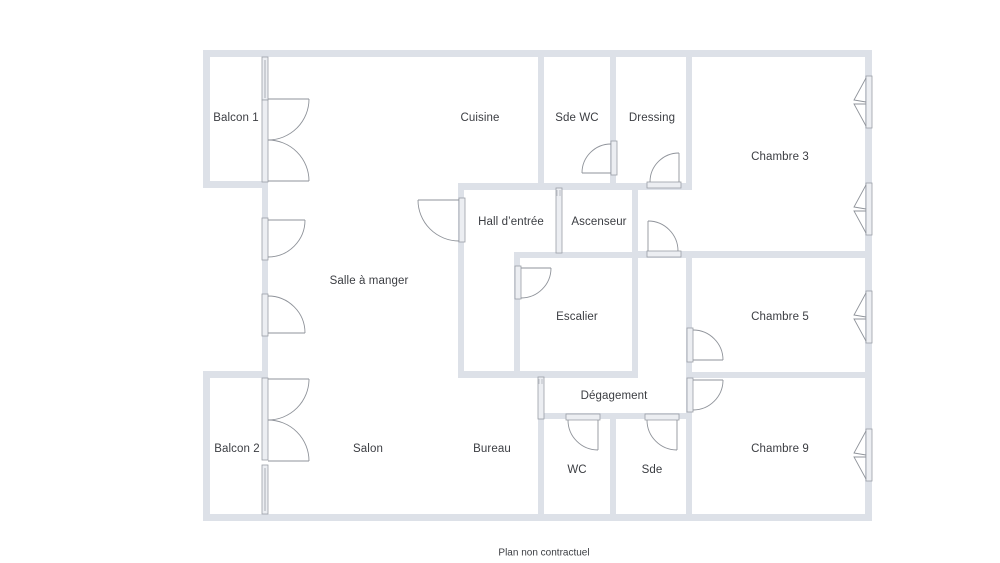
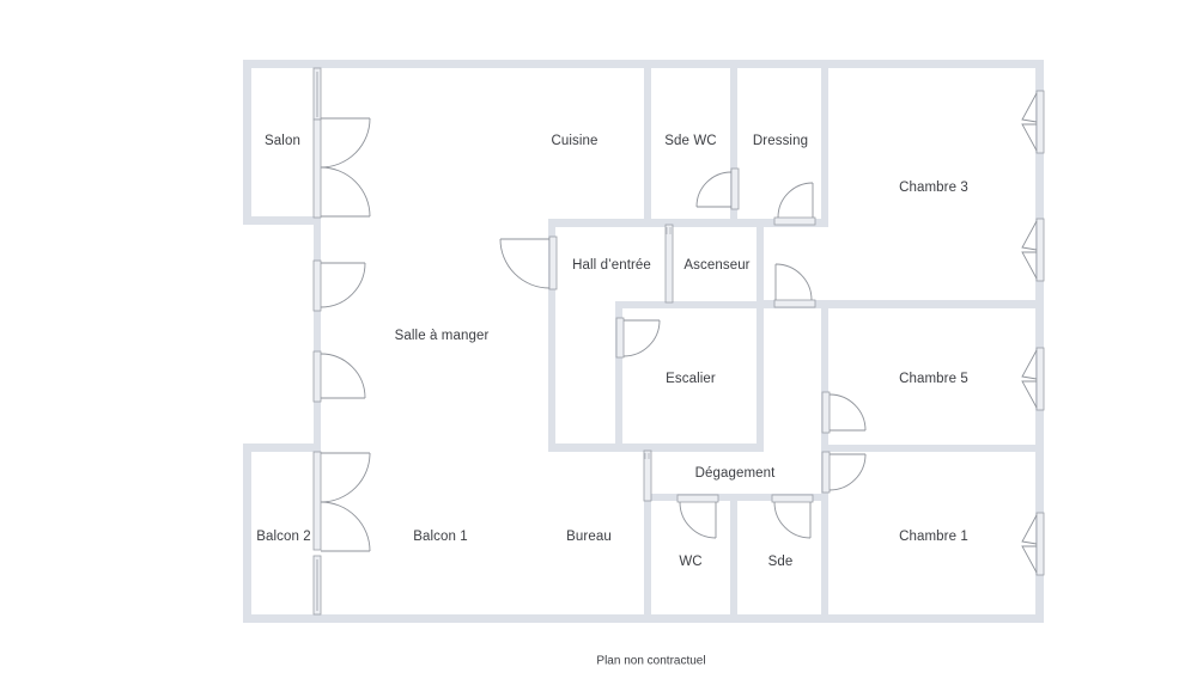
- Balcon 1
+ Salon
  Cuisine
  Sde WC
  Dressing
  Chambre 3
  Hall d’entrée
  Ascenseur
  Salle à manger
  Escalier
  Chambre 5
  Dégagement
  Balcon 2
- Salon
+ Balcon 1
  Bureau
- Chambre 9
+ Chambre 1
  WC
  Sde
  Plan non contractuel
